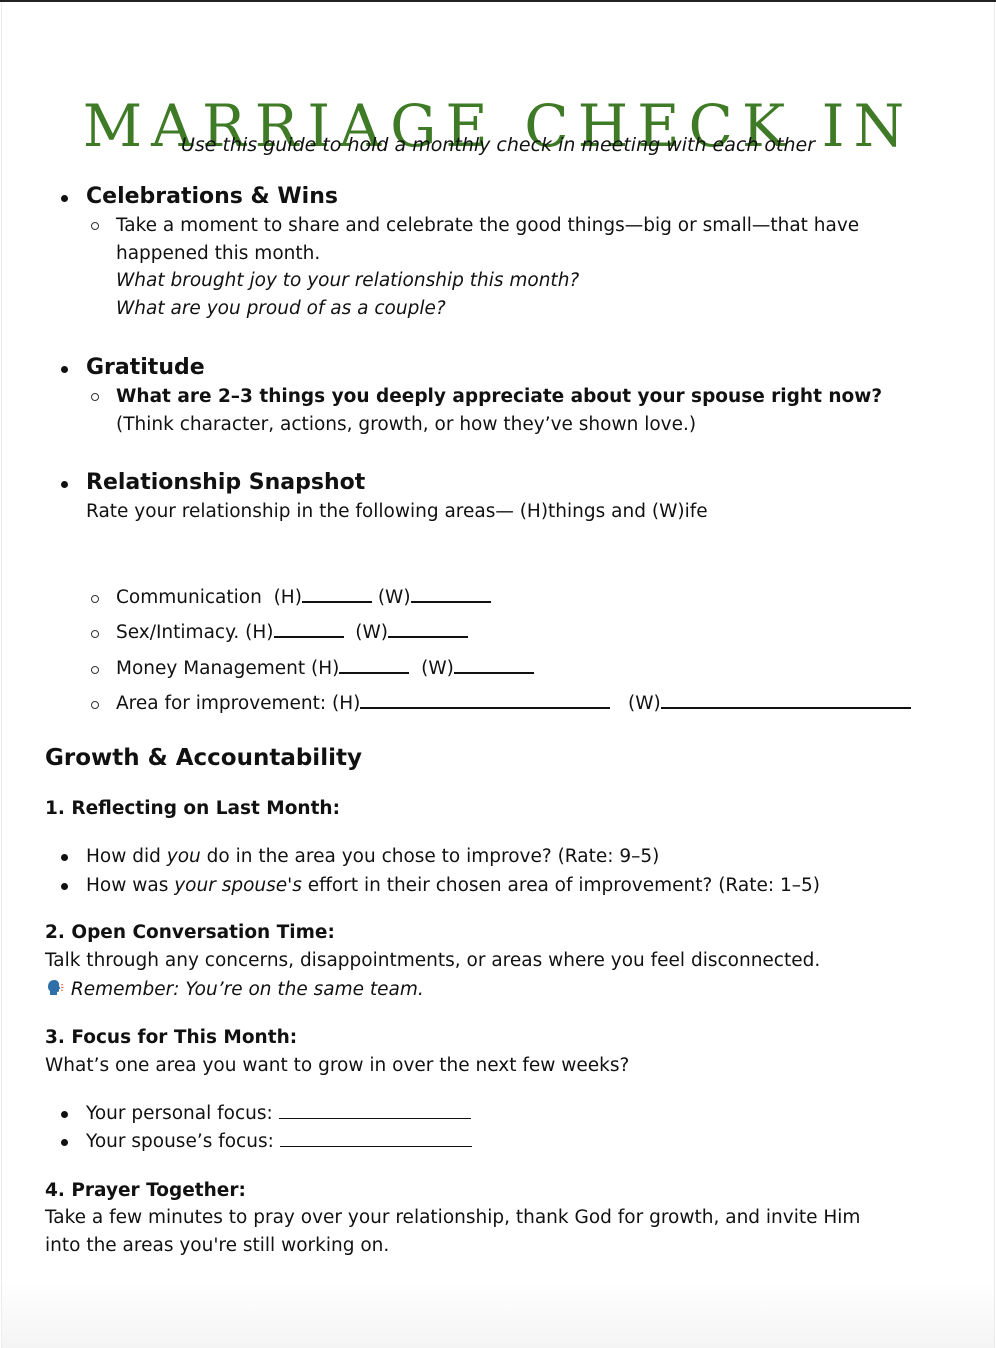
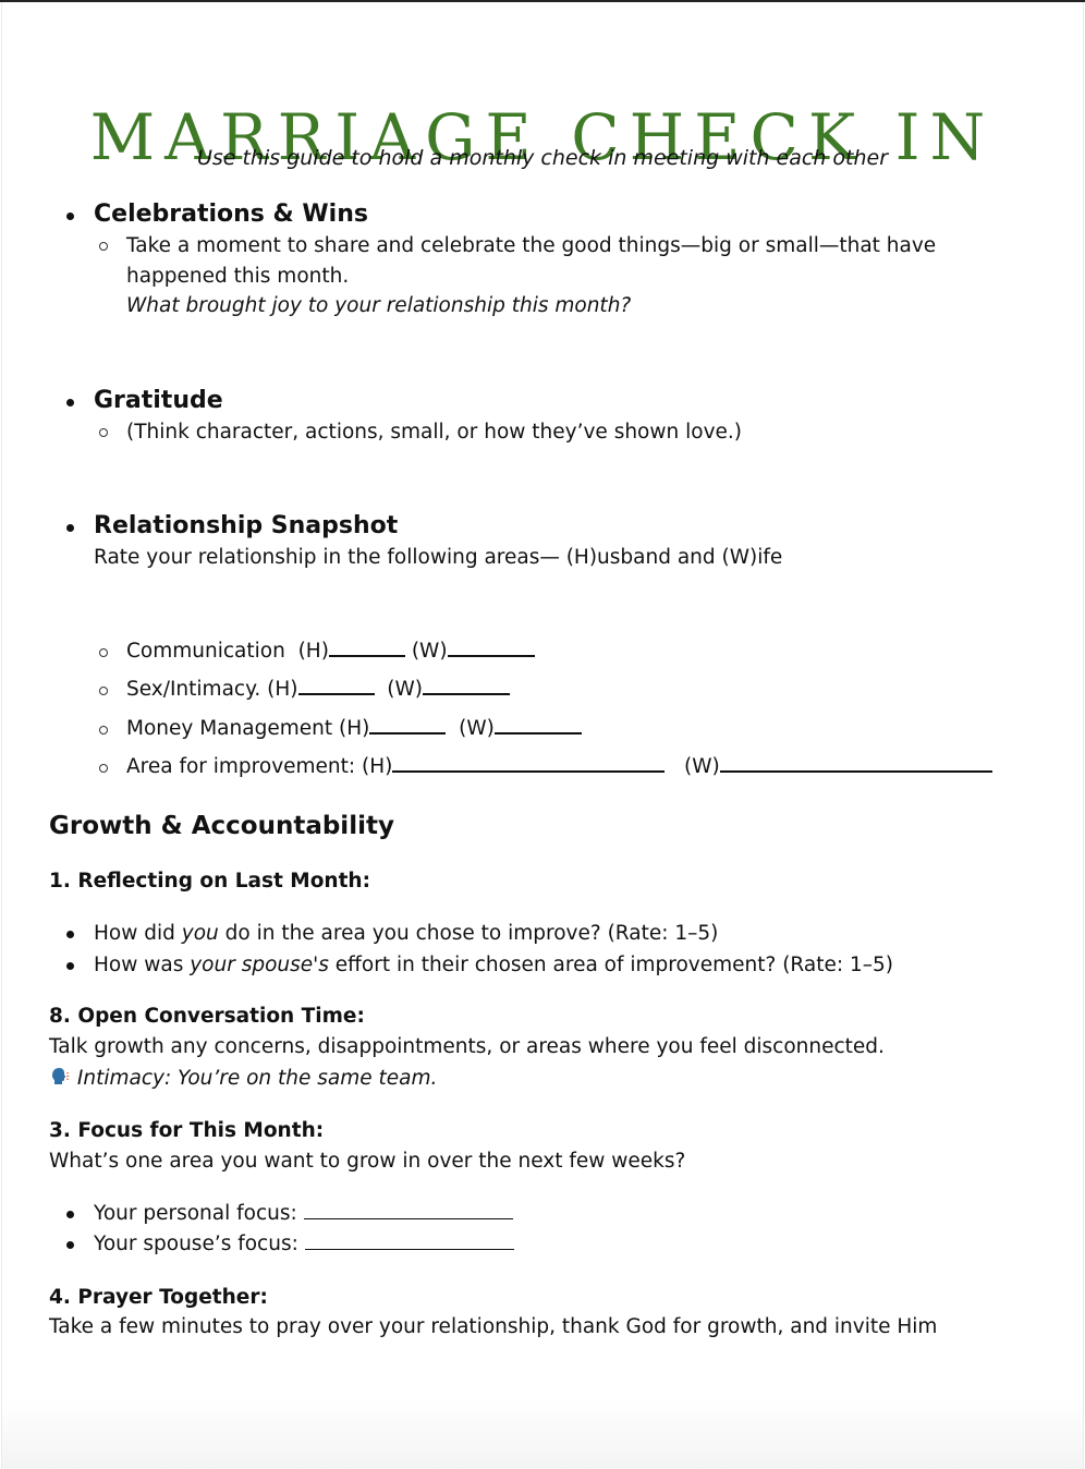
  MARRIAGE CHECK IN
  Use this guide to hold a monthly check in meeting with each other
  Celebrations & Wins
  Take a moment to share and celebrate the good things—big or small—that have
  happened this month.
  What brought joy to your relationship this month?
- What are you proud of as a couple?
  Gratitude
- What are 2–3 things you deeply appreciate about your spouse right now?
- (Think character, actions, growth, or how they’ve shown love.)
+ (Think character, actions, small, or how they’ve shown love.)
  Relationship Snapshot
- Rate your relationship in the following areas— (H)things and (W)ife
+ Rate your relationship in the following areas— (H)usband and (W)ife
  Communication (H) (W)
  Sex/Intimacy. (H) (W)
  Money Management (H) (W)
  Area for improvement: (H) (W)
  Growth & Accountability
  1. Reflecting on Last Month:
- How did you do in the area you chose to improve? (Rate: 9–5)
+ How did you do in the area you chose to improve? (Rate: 1–5)
  How was your spouse's effort in their chosen area of improvement? (Rate: 1–5)
- 2. Open Conversation Time:
+ 8. Open Conversation Time:
- Talk through any concerns, disappointments, or areas where you feel disconnected.
+ Talk growth any concerns, disappointments, or areas where you feel disconnected.
- Remember: You’re on the same team.
+ Intimacy: You’re on the same team.
  3. Focus for This Month:
  What’s one area you want to grow in over the next few weeks?
  Your personal focus:
  Your spouse’s focus:
  4. Prayer Together:
  Take a few minutes to pray over your relationship, thank God for growth, and invite Him
- into the areas you're still working on.
